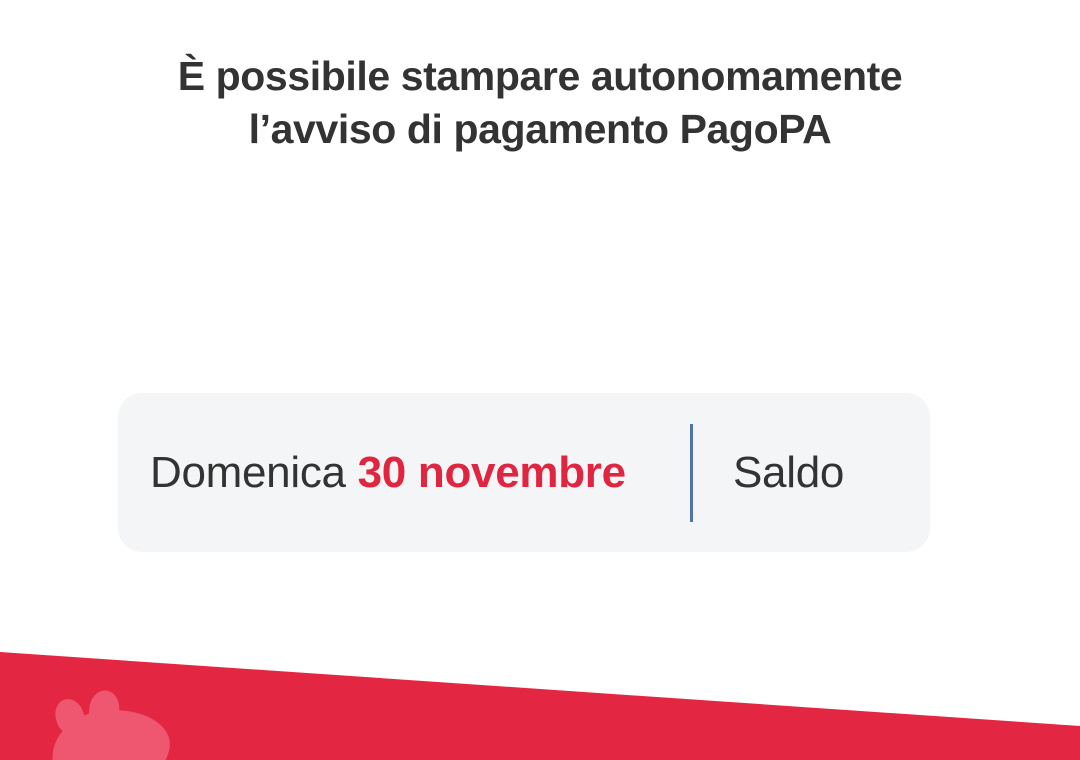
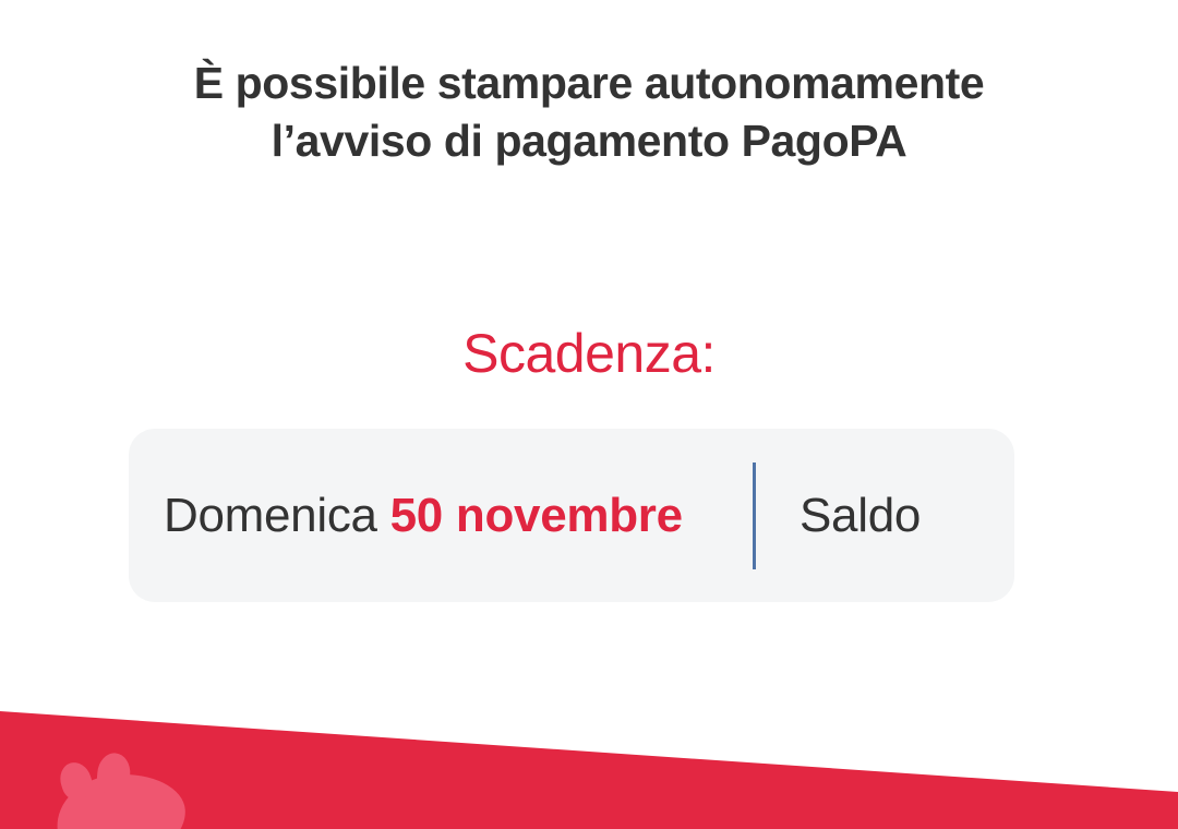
  È possibile stampare autonomamente
  l’avviso di pagamento PagoPA
+ Scadenza:
- Domenica 30 novembre
+ Domenica 50 novembre
  Saldo
